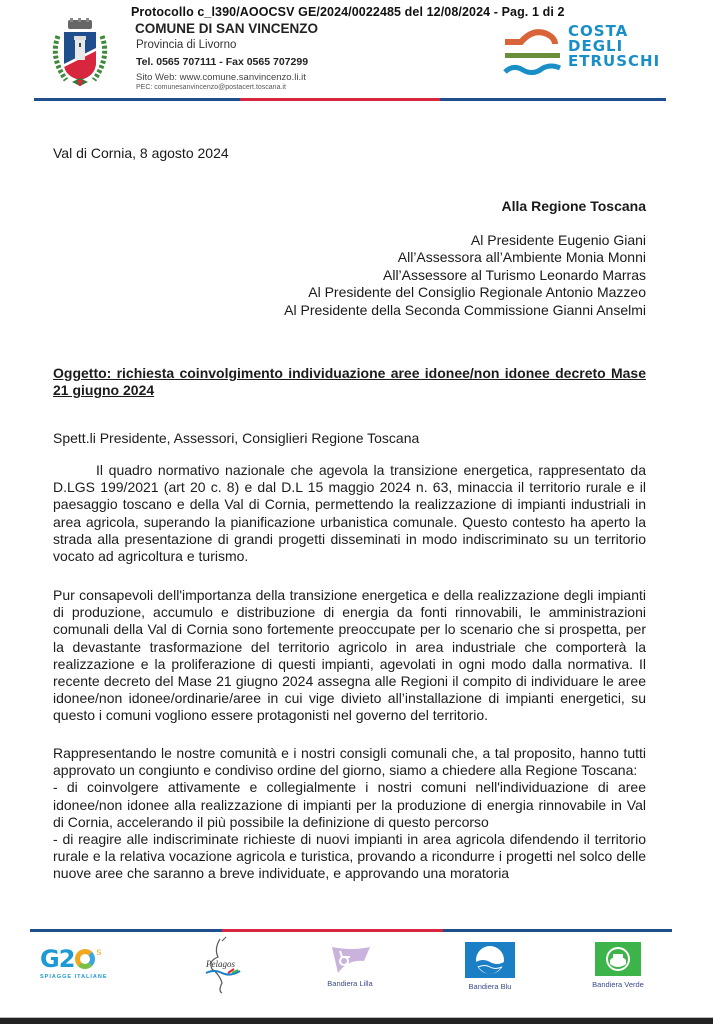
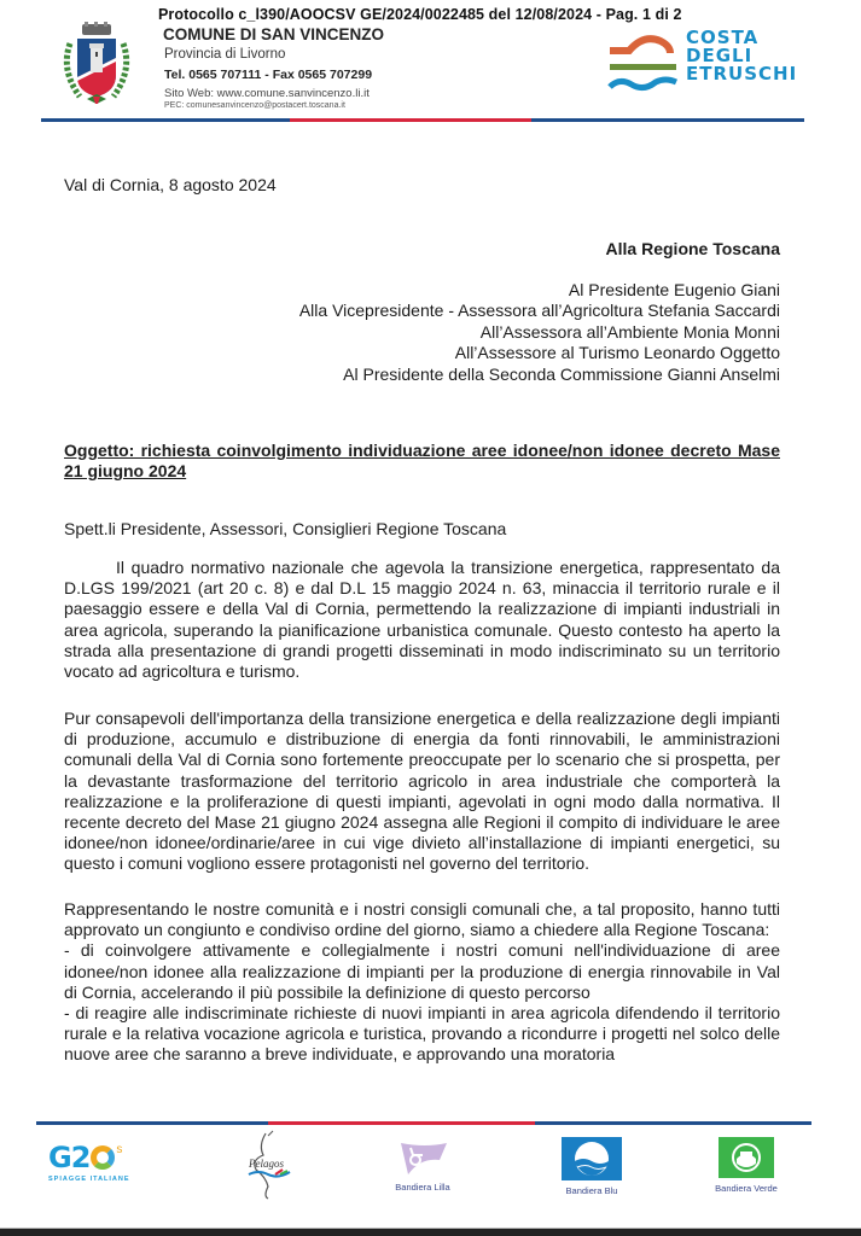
  Protocollo c_l390/AOOCSV GE/2024/0022485 del 12/08/2024 - Pag. 1 di 2
  COMUNE DI SAN VINCENZO
  Provincia di Livorno
  Tel. 0565 707111 - Fax 0565 707299
  Sito Web: www.comune.sanvincenzo.li.it
  COSTA
  DEGLI
  ETRUSCHI
  Val di Cornia, 8 agosto 2024
  Alla Regione Toscana
  Al Presidente Eugenio Giani
+ Alla Vicepresidente - Assessora all’Agricoltura Stefania Saccardi
  All’Assessora all’Ambiente Monia Monni
- All’Assessore al Turismo Leonardo Marras
+ All’Assessore al Turismo Leonardo Oggetto
- Al Presidente del Consiglio Regionale Antonio Mazzeo
  Al Presidente della Seconda Commissione Gianni Anselmi
  Oggetto: richiesta coinvolgimento individuazione aree idonee/non idonee decreto Mase 21 giugno 2024
  Spett.li Presidente, Assessori, Consiglieri Regione Toscana
- Il quadro normativo nazionale che agevola la transizione energetica, rappresentato da D.LGS 199/2021 (art 20 c. 8) e dal D.L 15 maggio 2024 n. 63, minaccia il territorio rurale e il paesaggio toscano e della Val di Cornia, permettendo la realizzazione di impianti industriali in area agricola, superando la pianificazione urbanistica comunale. Questo contesto ha aperto la strada alla presentazione di grandi progetti disseminati in modo indiscriminato su un territorio vocato ad agricoltura e turismo.
+ Il quadro normativo nazionale che agevola la transizione energetica, rappresentato da D.LGS 199/2021 (art 20 c. 8) e dal D.L 15 maggio 2024 n. 63, minaccia il territorio rurale e il paesaggio essere e della Val di Cornia, permettendo la realizzazione di impianti industriali in area agricola, superando la pianificazione urbanistica comunale. Questo contesto ha aperto la strada alla presentazione di grandi progetti disseminati in modo indiscriminato su un territorio vocato ad agricoltura e turismo.
  Pur consapevoli dell'importanza della transizione energetica e della realizzazione degli impianti di produzione, accumulo e distribuzione di energia da fonti rinnovabili, le amministrazioni comunali della Val di Cornia sono fortemente preoccupate per lo scenario che si prospetta, per la devastante trasformazione del territorio agricolo in area industriale che comporterà la realizzazione e la proliferazione di questi impianti, agevolati in ogni modo dalla normativa. Il recente decreto del Mase 21 giugno 2024 assegna alle Regioni il compito di individuare le aree idonee/non idonee/ordinarie/aree in cui vige divieto all’installazione di impianti energetici, su questo i comuni vogliono essere protagonisti nel governo del territorio.
  Rappresentando le nostre comunità e i nostri consigli comunali che, a tal proposito, hanno tutti approvato un congiunto e condiviso ordine del giorno, siamo a chiedere alla Regione Toscana:
  - di coinvolgere attivamente e collegialmente i nostri comuni nell'individuazione di aree idonee/non idonee alla realizzazione di impianti per la produzione di energia rinnovabile in Val di Cornia, accelerando il più possibile la definizione di questo percorso
  - di reagire alle indiscriminate richieste di nuovi impianti in area agricola difendendo il territorio rurale e la relativa vocazione agricola e turistica, provando a ricondurre i progetti nel solco delle nuove aree che saranno a breve individuate, e approvando una moratoria
  G2 s
  Pelagos
  Bandiera Lilla
  Bandiera Blu
  Bandiera Verde
